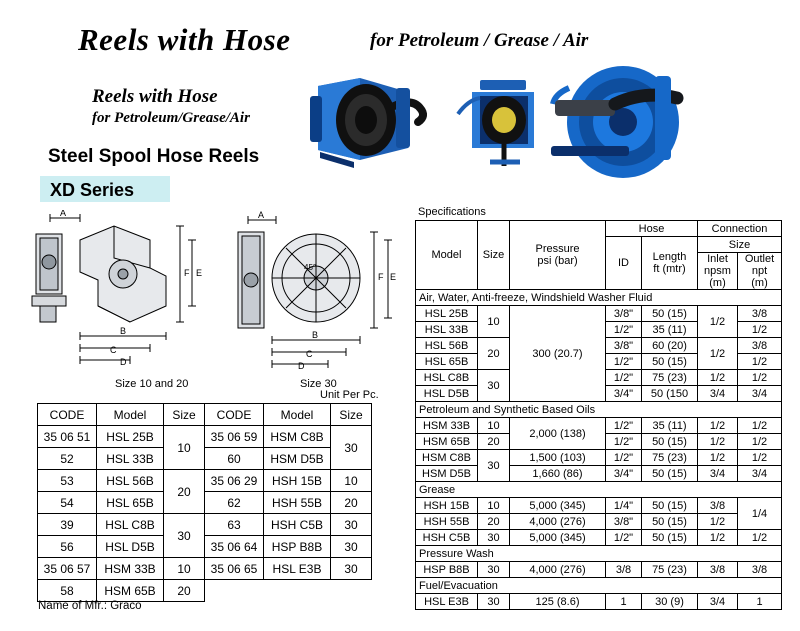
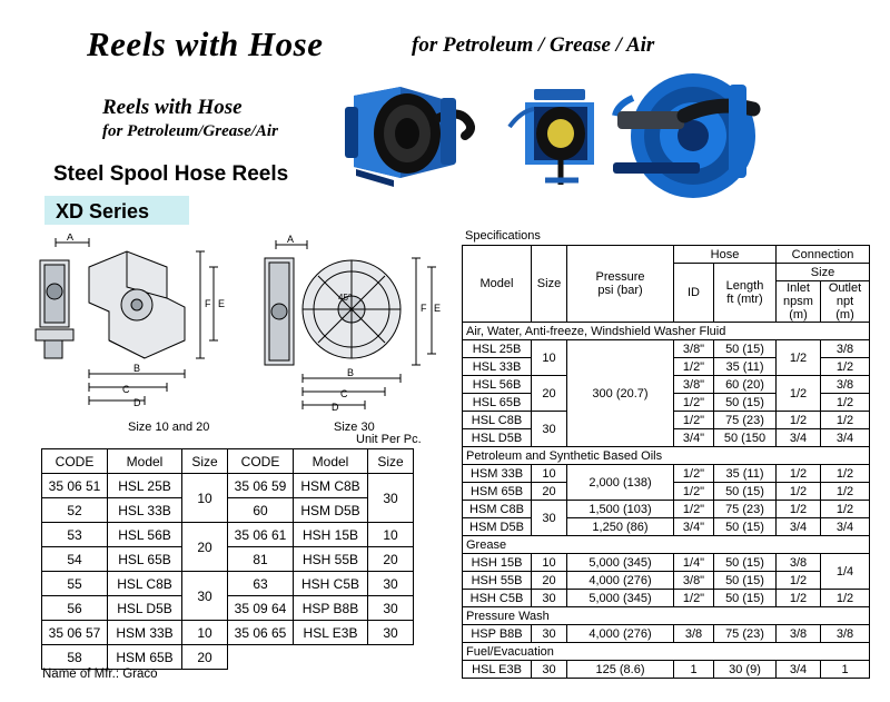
  Reels with Hose
  for Petroleum / Grease / Air
  Reels with Hose
  for Petroleum/Grease/Air
  Steel Spool Hose Reels
  XD Series
  A
  D
  C
  B
  F
  E
  A
  D
  C
  B
  F
  E
  45°
  Size 10 and 20
  Size 30
  Unit Per Pc.
  CODE	Model	Size	CODE	Model	Size
  35 06 51	HSL 25B	10	35 06 59	HSM C8B	30
  52	HSL 33B	60	HSM D5B
- 53	HSL 56B	20	35 06 29	HSH 15B	10
+ 53	HSL 56B	20	35 06 61	HSH 15B	10
- 54	HSL 65B	62	HSH 55B	20
+ 54	HSL 65B	81	HSH 55B	20
- 39	HSL C8B	30	63	HSH C5B	30
+ 55	HSL C8B	30	63	HSH C5B	30
- 56	HSL D5B	35 06 64	HSP B8B	30
+ 56	HSL D5B	35 09 64	HSP B8B	30
  35 06 57	HSM 33B	10	35 06 65	HSL E3B	30
  58	HSM 65B	20
  Name of Mfr.: Graco
  Specifications
  Model	Size	Pressure psi (bar)	Hose	Connection
  ID	Length ft (mtr)	Size
  Inlet npsm (m)	Outlet npt (m)
  Air, Water, Anti-freeze, Windshield Washer Fluid
  HSL 25B	10	300 (20.7)	3/8"	50 (15)	1/2	3/8
  HSL 33B	1/2"	35 (11)	1/2
  HSL 56B	20	3/8"	60 (20)	1/2	3/8
  HSL 65B	1/2"	50 (15)	1/2
  HSL C8B	30	1/2"	75 (23)	1/2	1/2
  HSL D5B	3/4"	50 (150	3/4	3/4
  Petroleum and Synthetic Based Oils
  HSM 33B	10	2,000 (138)	1/2"	35 (11)	1/2	1/2
  HSM 65B	20	1/2"	50 (15)	1/2	1/2
  HSM C8B	30	1,500 (103)	1/2"	75 (23)	1/2	1/2
- HSM D5B	1,660 (86)	3/4"	50 (15)	3/4	3/4
+ HSM D5B	1,250 (86)	3/4"	50 (15)	3/4	3/4
  Grease
  HSH 15B	10	5,000 (345)	1/4"	50 (15)	3/8	1/4
  HSH 55B	20	4,000 (276)	3/8"	50 (15)	1/2
  HSH C5B	30	5,000 (345)	1/2"	50 (15)	1/2	1/2
  Pressure Wash
  HSP B8B	30	4,000 (276)	3/8	75 (23)	3/8	3/8
  Fuel/Evacuation
  HSL E3B	30	125 (8.6)	1	30 (9)	3/4	1
